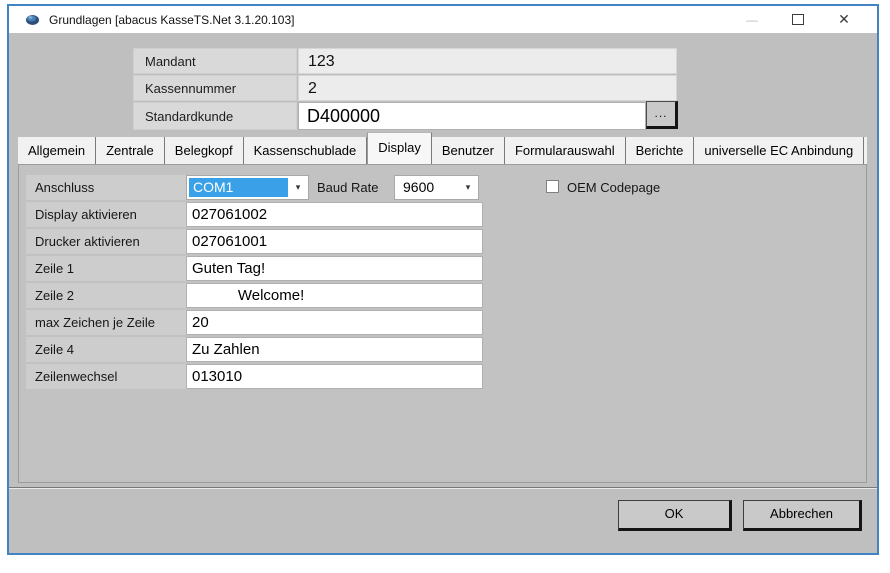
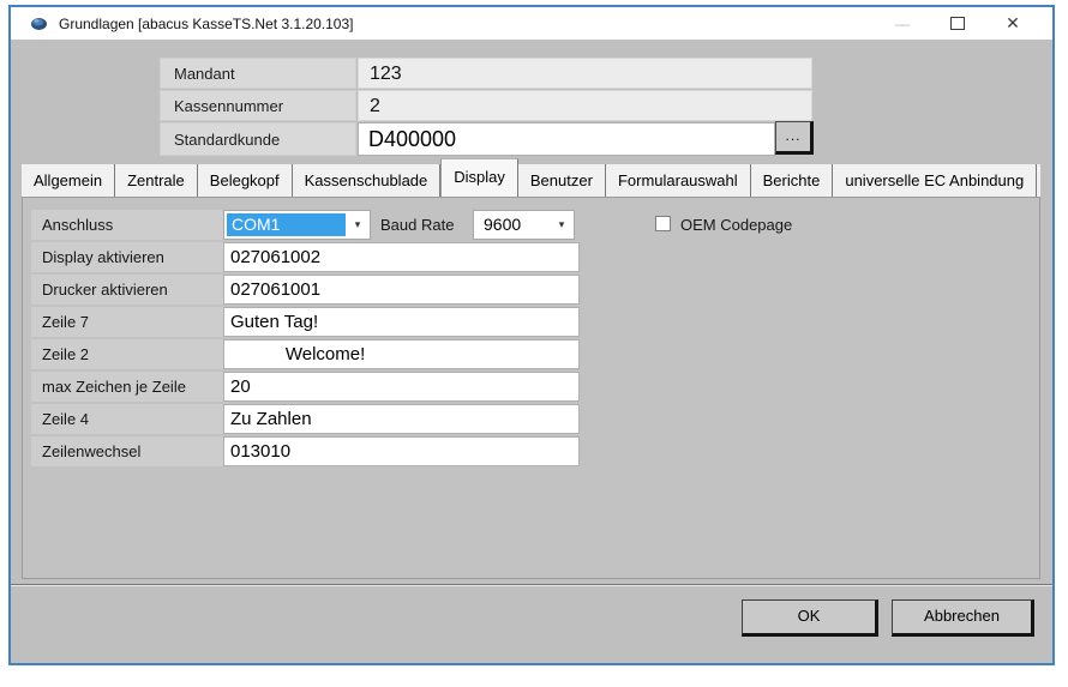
  Grundlagen [abacus KasseTS.Net 3.1.20.103]
  —
  ✕
  Mandant
  123
  Kassennummer
  2
  Standardkunde
  D400000
  ...
  Allgemein
  Zentrale
  Belegkopf
  Kassenschublade
  Display
  Benutzer
  Formularauswahl
  Berichte
  universelle EC Anbindung
  Anschluss
  COM1
  ▾
  Baud Rate
  9600
  ▾
  OEM Codepage
  Display aktivieren
  027061002
  Drucker aktivieren
  027061001
- Zeile 1
+ Zeile 7
  Guten Tag!
  Zeile 2
  Welcome!
  max Zeichen je Zeile
  20
  Zeile 4
  Zu Zahlen
  Zeilenwechsel
  013010
  OK
  Abbrechen
